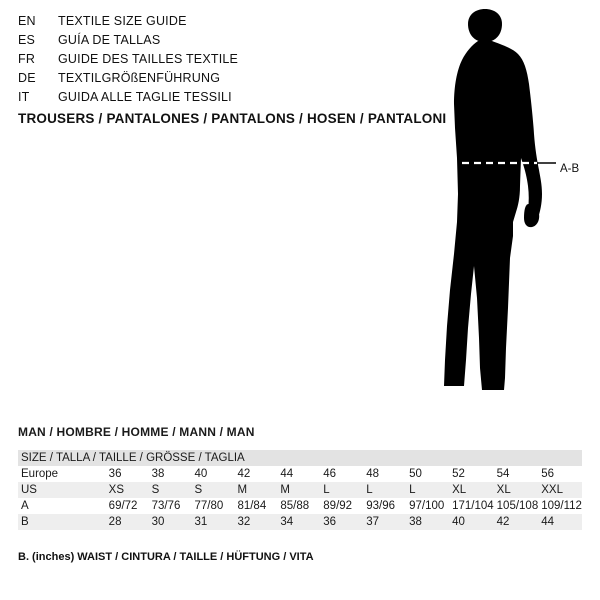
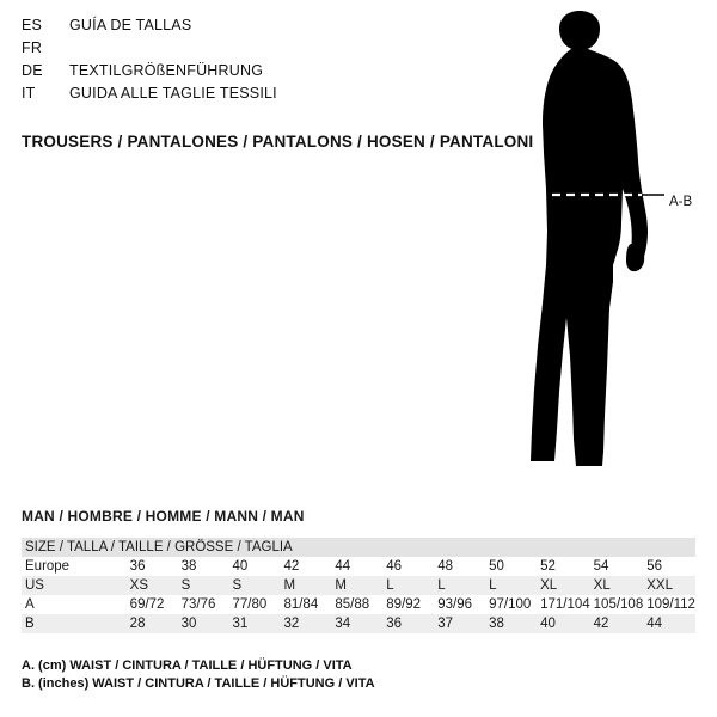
- EN
- TEXTILE SIZE GUIDE
  ES
  GUÍA DE TALLAS
  FR
- GUIDE DES TAILLES TEXTILE
  DE
  TEXTILGRÖßENFÜHRUNG
  IT
  GUIDA ALLE TAGLIE TESSILI
  TROUSERS / PANTALONES / PANTALONS / HOSEN / PANTALONI
  A-B
  MAN / HOMBRE / HOMME / MANN / MAN
  SIZE / TALLA / TAILLE / GRÖSSE / TAGLIA
  Europe	36	38	40	42	44	46	48	50	52	54	56
  US	XS	S	S	M	M	L	L	L	XL	XL	XXL
  A	69/72	73/76	77/80	81/84	85/88	89/92	93/96	97/100	171/104	105/108	109/112
  B	28	30	31	32	34	36	37	38	40	42	44
+ A. (cm) WAIST / CINTURA / TAILLE / HÜFTUNG / VITA
  B. (inches) WAIST / CINTURA / TAILLE / HÜFTUNG / VITA
